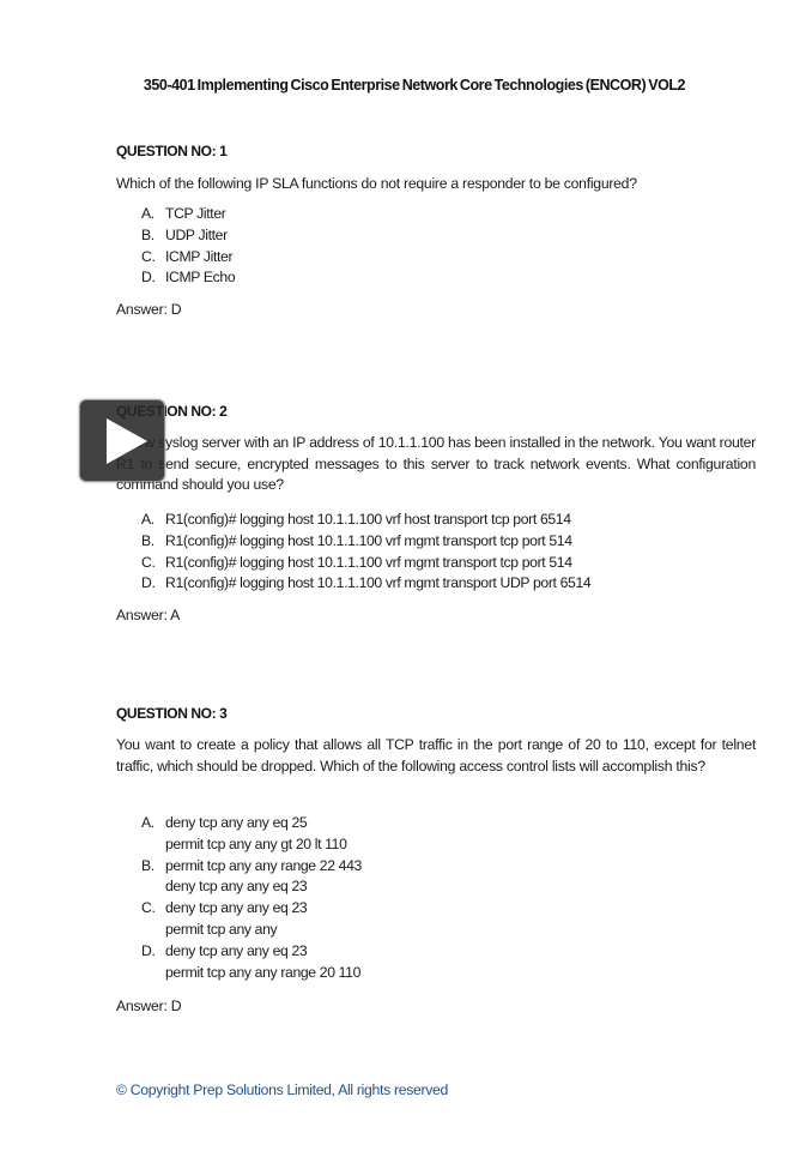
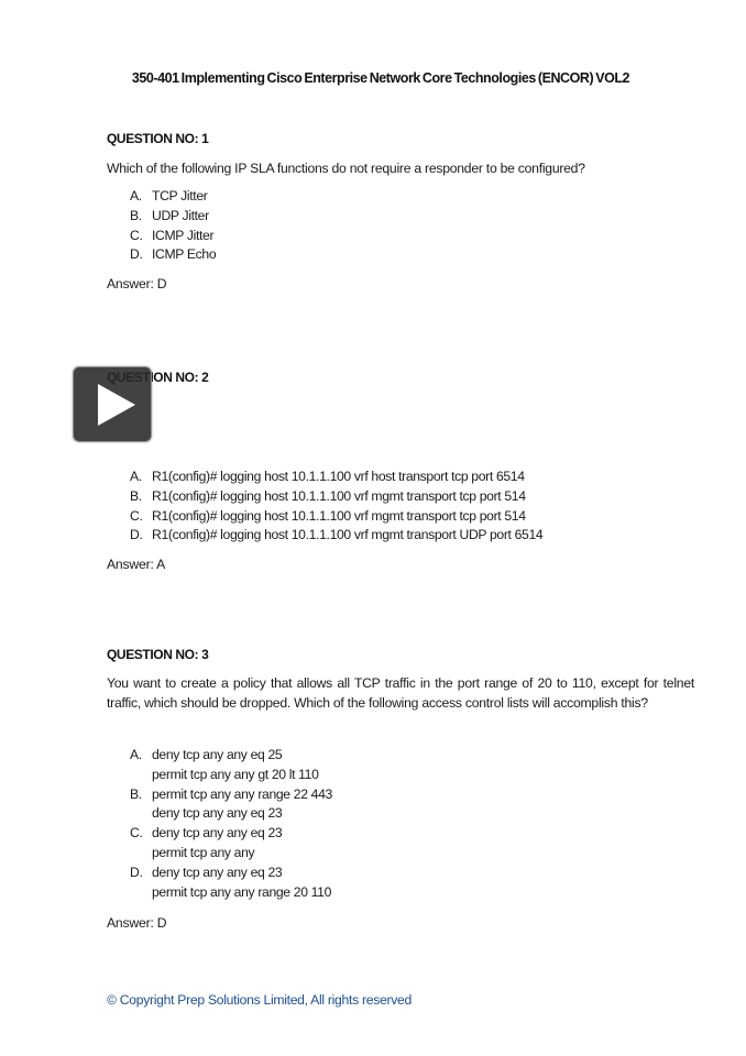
  350-401 Implementing Cisco Enterprise Network Core Technologies (ENCOR) VOL2
  QUESTION NO: 1
  Which of the following IP SLA functions do not require a responder to be configured?
  A.
  TCP Jitter
  B.
  UDP Jitter
  C.
  ICMP Jitter
  D.
  ICMP Echo
  Answer: D
  QUESTION NO: 2
- A new syslog server with an IP address of 10.1.1.100 has been installed in the network. You want router R1 to send secure, encrypted messages to this server to track network events. What configuration command should you use?
  A.
  R1(config)# logging host 10.1.1.100 vrf host transport tcp port 6514
  B.
  R1(config)# logging host 10.1.1.100 vrf mgmt transport tcp port 514
  C.
  R1(config)# logging host 10.1.1.100 vrf mgmt transport tcp port 514
  D.
  R1(config)# logging host 10.1.1.100 vrf mgmt transport UDP port 6514
  Answer: A
  QUESTION NO: 3
  You want to create a policy that allows all TCP traffic in the port range of 20 to 110, except for telnet traffic, which should be dropped. Which of the following access control lists will accomplish this?
  A.
  deny tcp any any eq 25
  permit tcp any any gt 20 lt 110
  B.
  permit tcp any any range 22 443
  deny tcp any any eq 23
  C.
  deny tcp any any eq 23
  permit tcp any any
  D.
  deny tcp any any eq 23
  permit tcp any any range 20 110
  Answer: D
  © Copyright Prep Solutions Limited, All rights reserved
